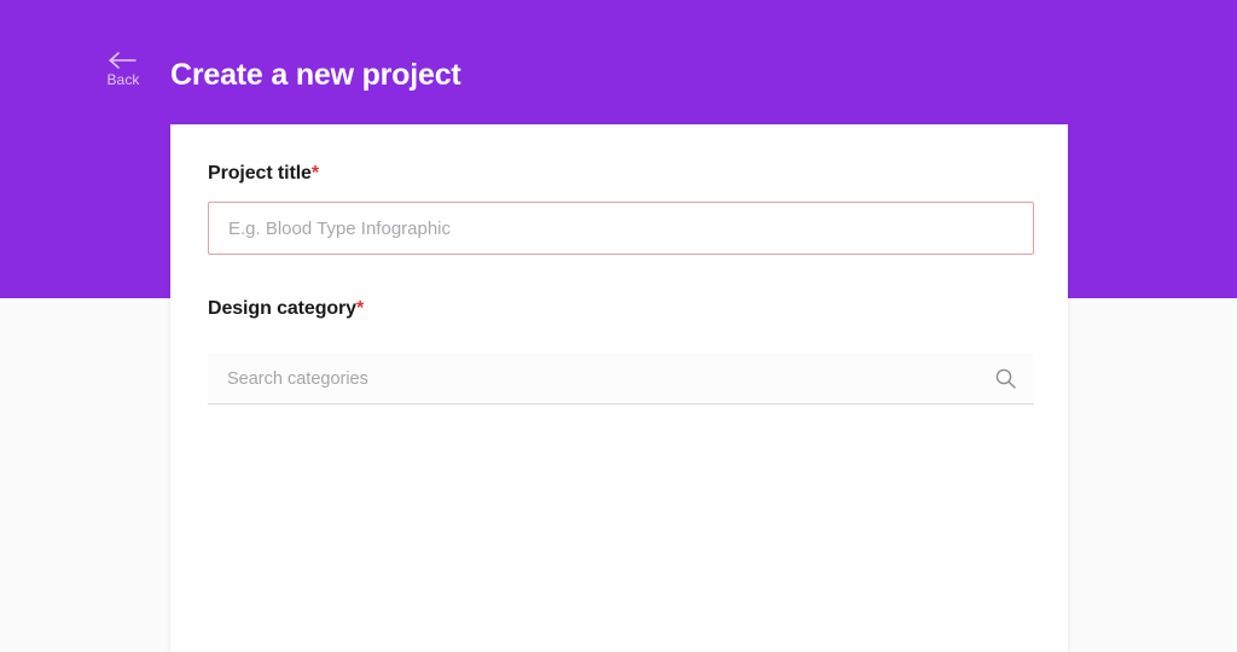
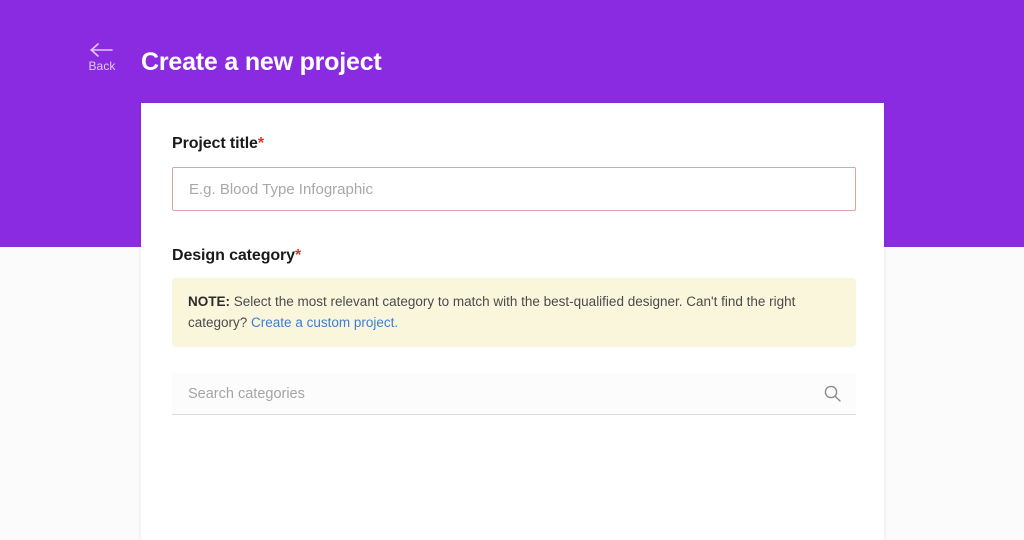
  Back
  Create a new project
  Project title*
  E.g. Blood Type Infographic
  Design category*
+ NOTE: Select the most relevant category to match with the best-qualified designer. Can't find the right category? Create a custom project.
  Search categories
